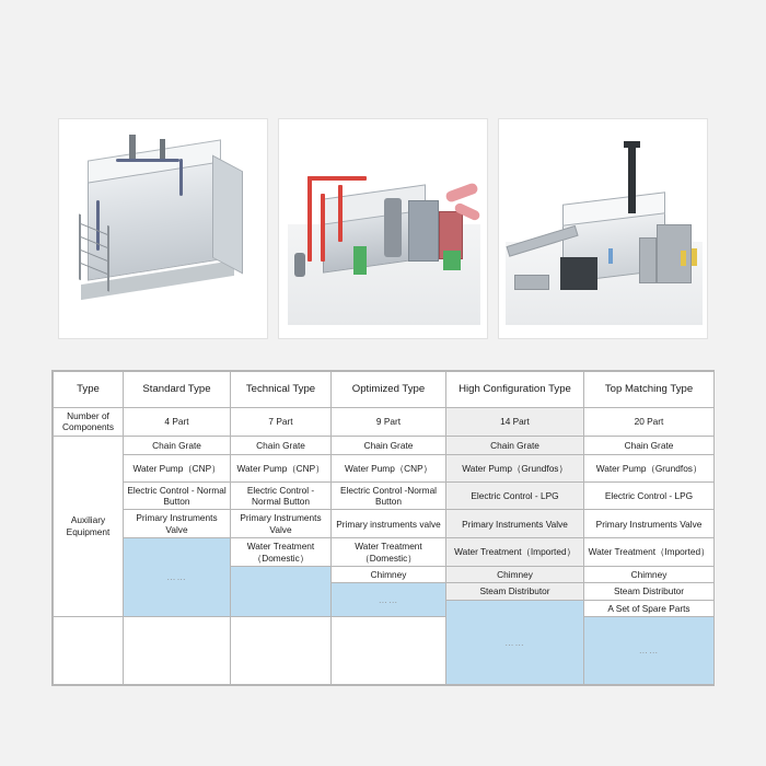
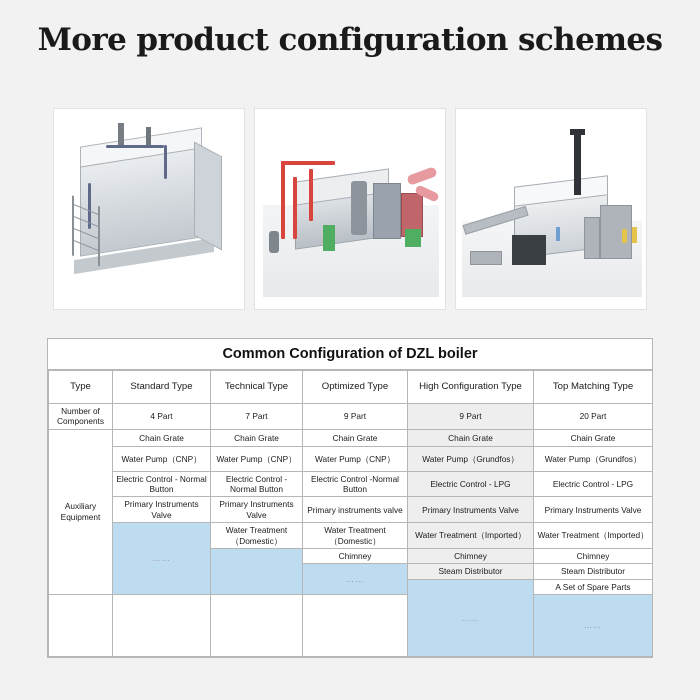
+ More product configuration schemes
+ Common Configuration of DZL boiler
  Type	Standard Type	Technical Type	Optimized Type	High Configuration Type	Top Matching Type
- Number of Components	4 Part	7 Part	9 Part	14 Part	20 Part
+ Number of Components	4 Part	7 Part	9 Part	9 Part	20 Part
  Auxiliary Equipment	Chain Grate	Chain Grate	Chain Grate	Chain Grate	Chain Grate
  Water Pump（CNP）	Water Pump（CNP）	Water Pump（CNP）	Water Pump（Grundfos）	Water Pump（Grundfos）
  Electric Control - Normal Button	Electric Control - Normal Button	Electric Control -Normal Button	Electric Control - LPG	Electric Control - LPG
  Primary Instruments Valve	Primary Instruments Valve	Primary instruments valve	Primary Instruments Valve	Primary Instruments Valve
  ……	Water Treatment（Domestic）	Water Treatment（Domestic）	Water Treatment（Imported）	Water Treatment（Imported）
  	Chimney	Chimney	Chimney
  ……	Steam Distributor	Steam Distributor
  ……	A Set of Spare Parts
  				……
